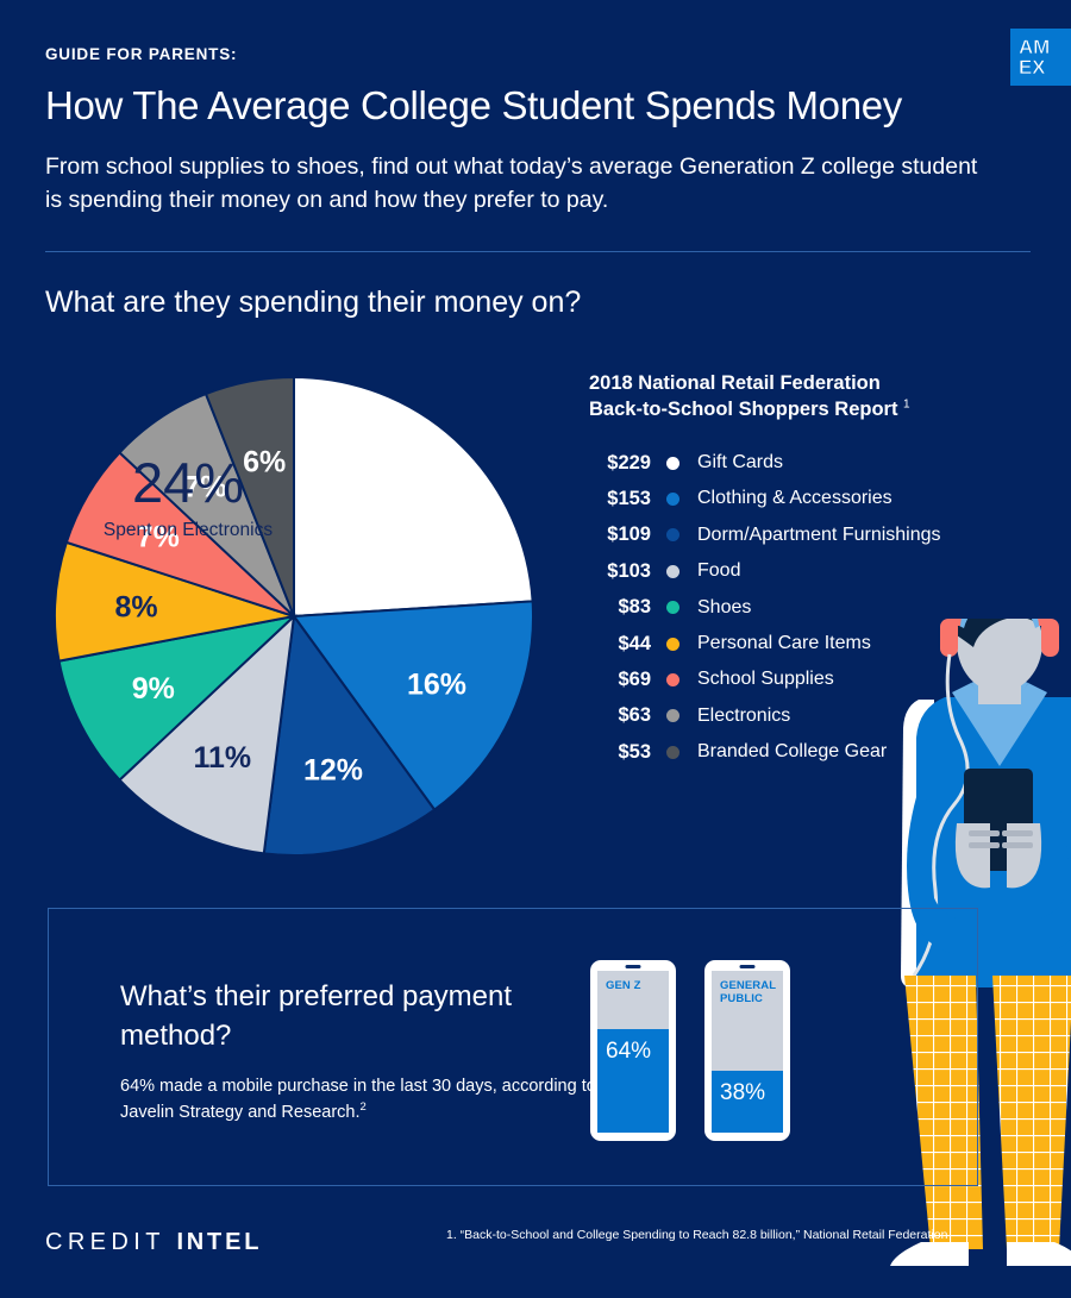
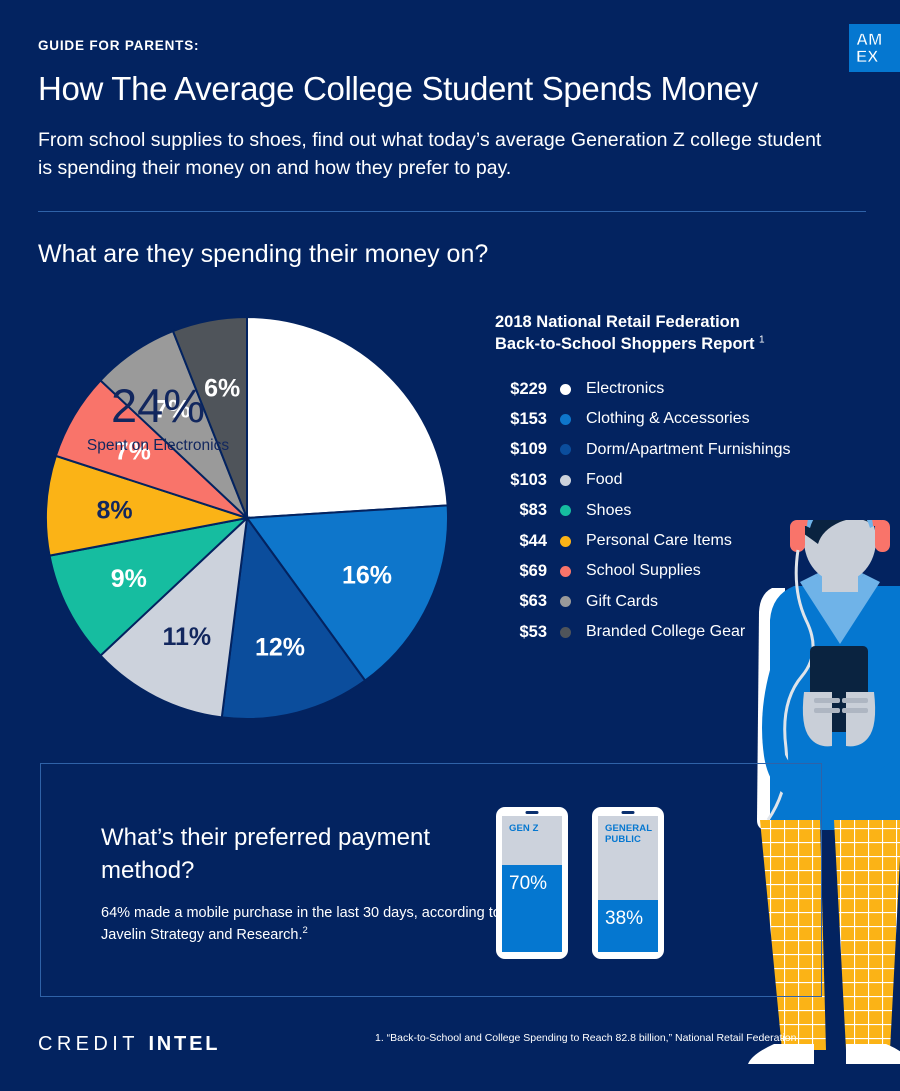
  GUIDE FOR PARENTS:
  How The Average College Student Spends Money
  From school supplies to shoes, find out what today’s average Generation Z college student is spending their money on and how they prefer to pay.
  AM
  EX
  What are they spending their money on?
  16%
  12%
  11%
  9%
  8%
  7%
  7%
  6%
  24%
  Spent on Electronics
  2018 National Retail Federation
  Back-to-School Shoppers Report 1
  $229
- Gift Cards
+ Electronics
  $153
  Clothing & Accessories
  $109
  Dorm/Apartment Furnishings
  $103
  Food
  $83
  Shoes
  $44
  Personal Care Items
  $69
  School Supplies
  $63
- Electronics
+ Gift Cards
  $53
  Branded College Gear
  What’s their preferred payment method?
  64% made a mobile purchase in the last 30 days, according t Javelin Strategy and Research.2
  GEN Z
- 64%
+ 70%
  GENERAL PUBLIC
  38%
  CREDIT INTEL
  1. “Back-to-School and College Spending to Reach 82.8 billion,” National Retail Federation
